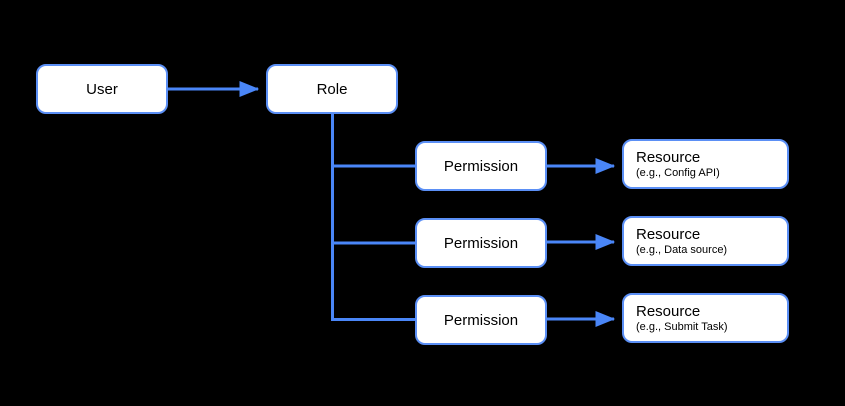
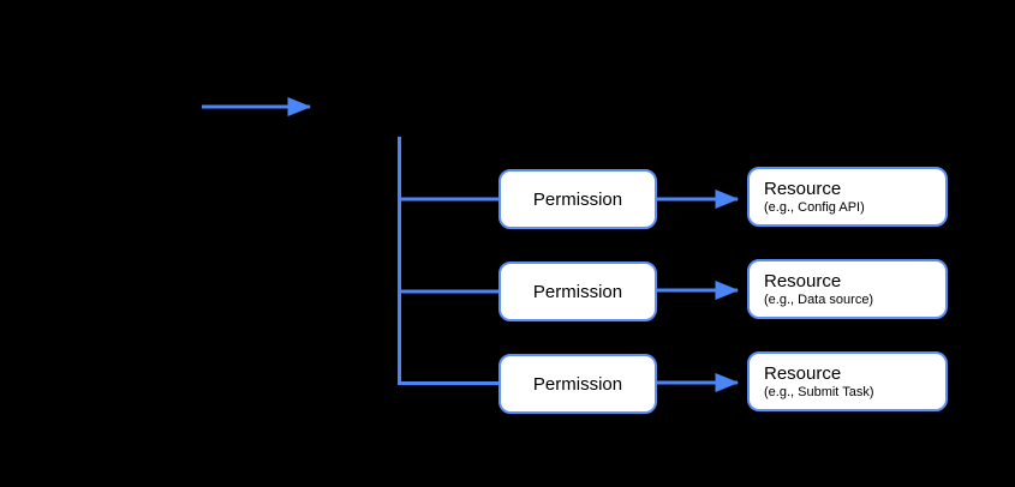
- User
- Role
  Permission
  Permission
  Permission
  Resource
  (e.g., Config API)
  Resource
  (e.g., Data source)
  Resource
  (e.g., Submit Task)
